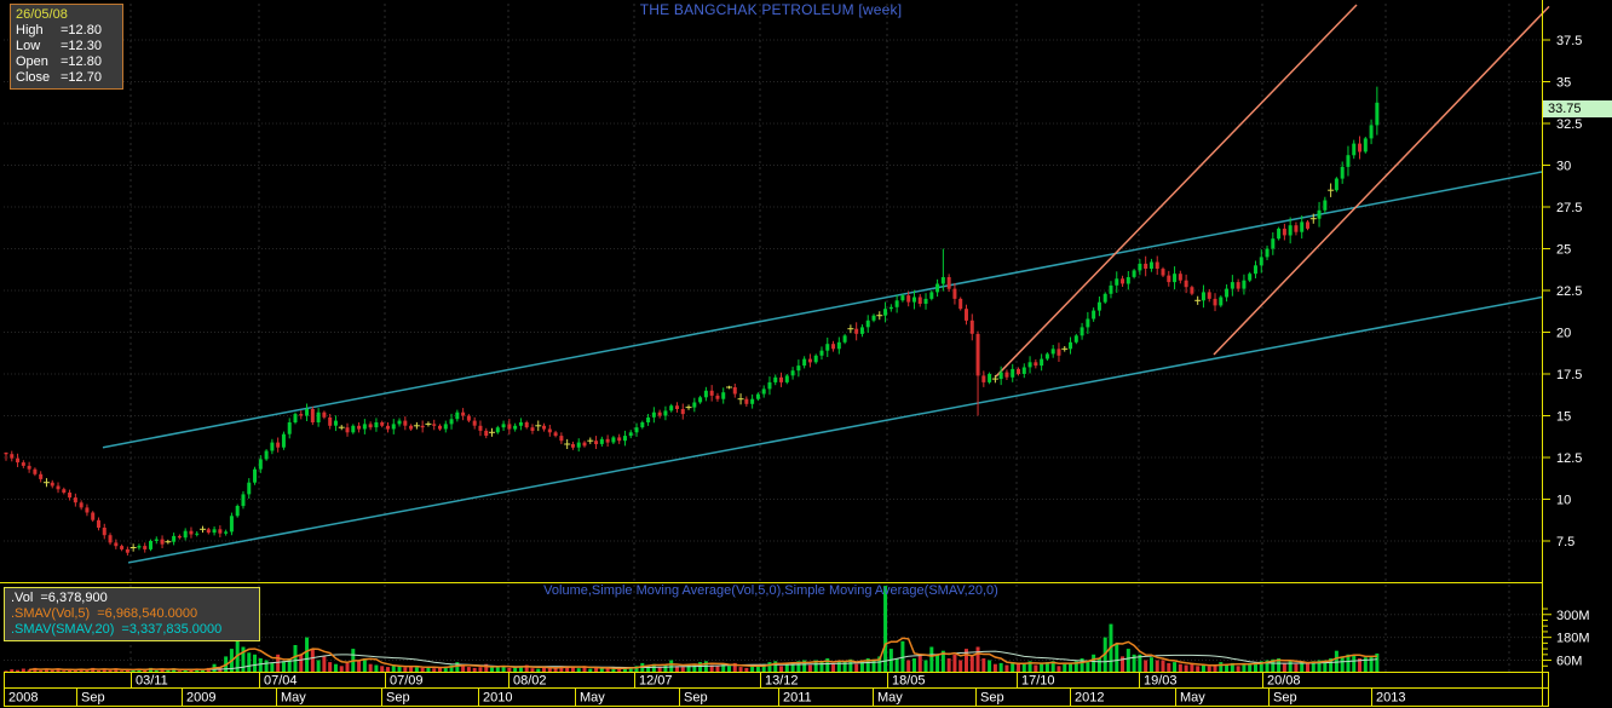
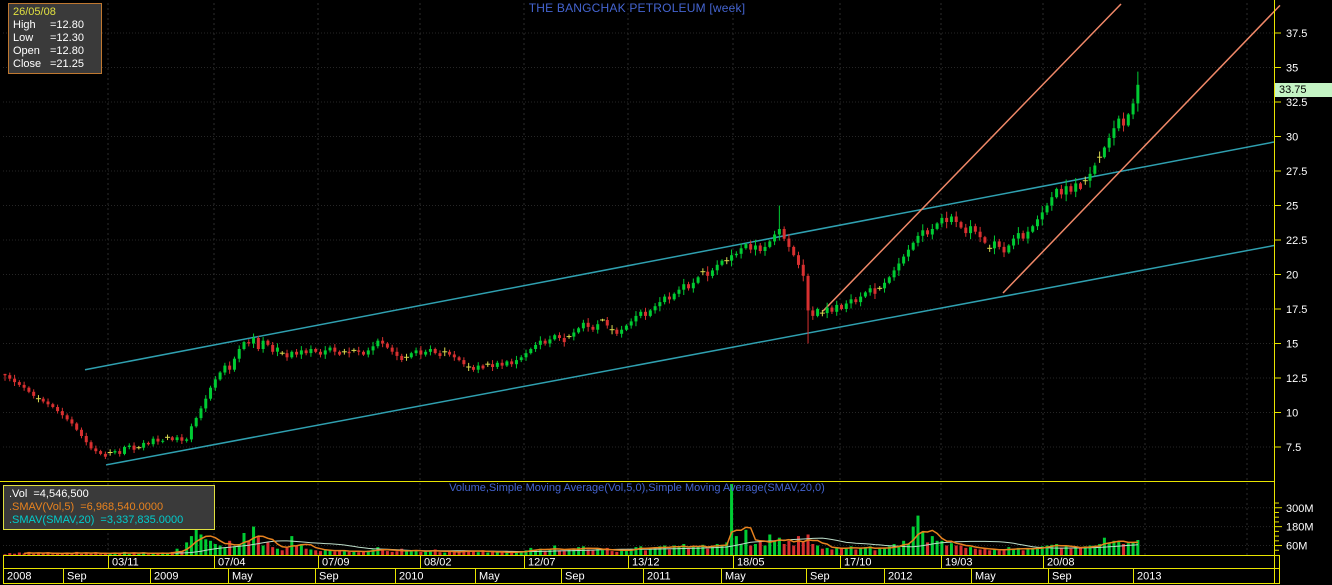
  37.5
  35
  32.5
  30
  27.5
  25
  22.5
  20
  17.5
  15
  12.5
  10
  7.5
  300M
  180M
  60M
  03/11
  07/04
  07/09
  08/02
  12/07
  13/12
  18/05
  17/10
  19/03
  20/08
  2008
  Sep
  2009
  May
  Sep
  2010
  May
  Sep
  2011
  May
  Sep
  2012
  May
  Sep
  2013
  THE BANGCHAK PETROLEUM [week]
  26/05/08
  High =12.80
  Low =12.30
  Open =12.80
- Close =12.70
+ Close =21.25
  Volume,Simple Moving Average(Vol,5,0),Simple Moving Average(SMAV,20,0)
- .Vol =6,378,900
+ .Vol =4,546,500
  .SMAV(Vol,5) =6,968,540.0000
  .SMAV(SMAV,20) =3,337,835.0000
  33.75
